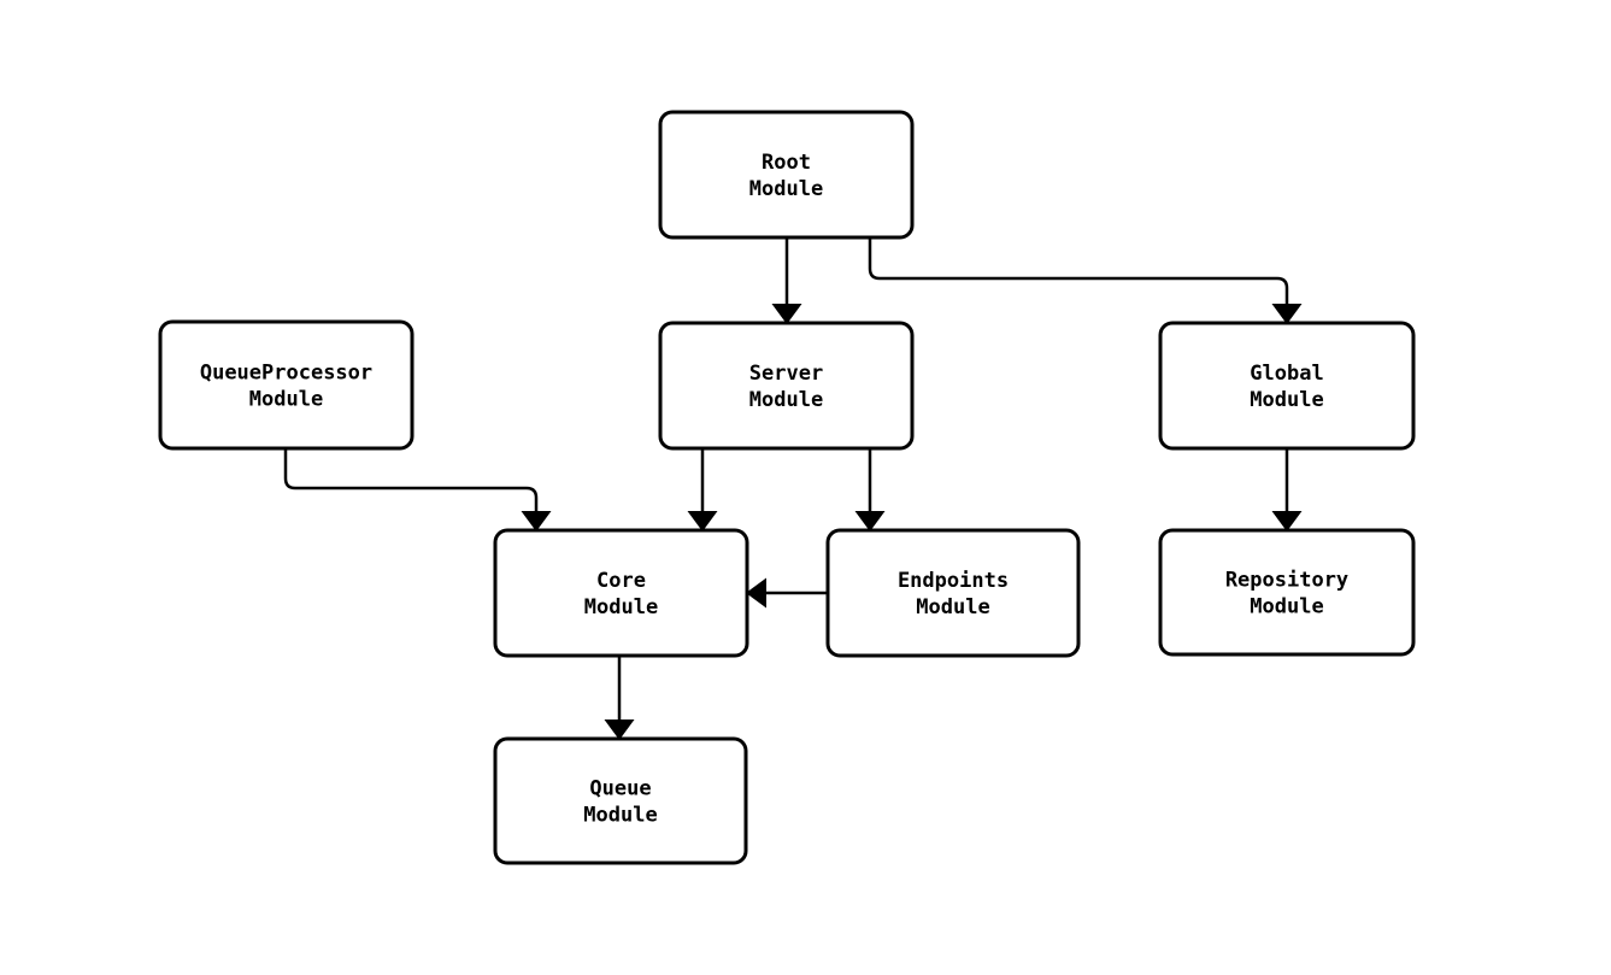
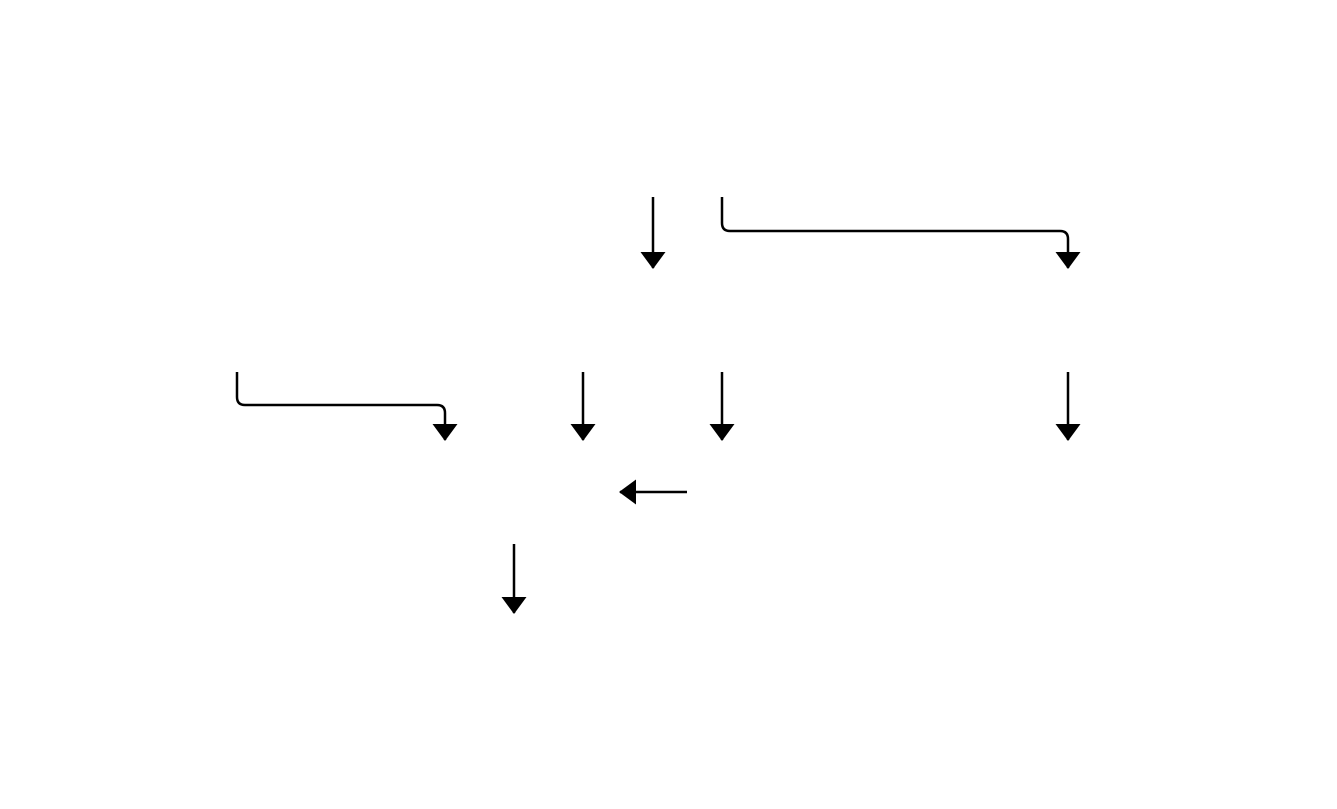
- Root Module
- QueueProcessor Module
- Server Module
- Global Module
- Core Module
- Endpoints Module
- Repository Module
- Queue Module
